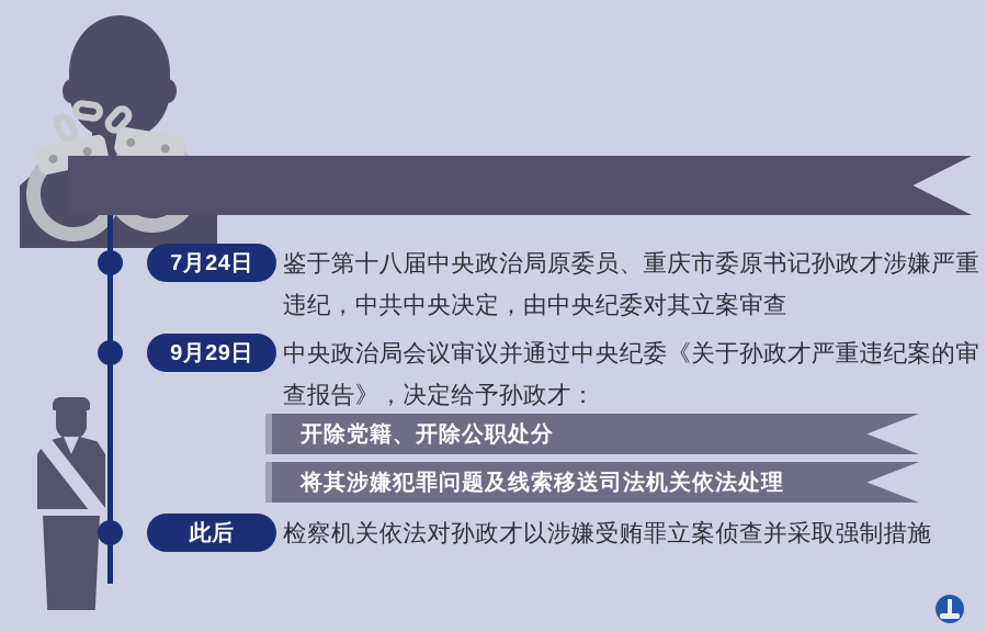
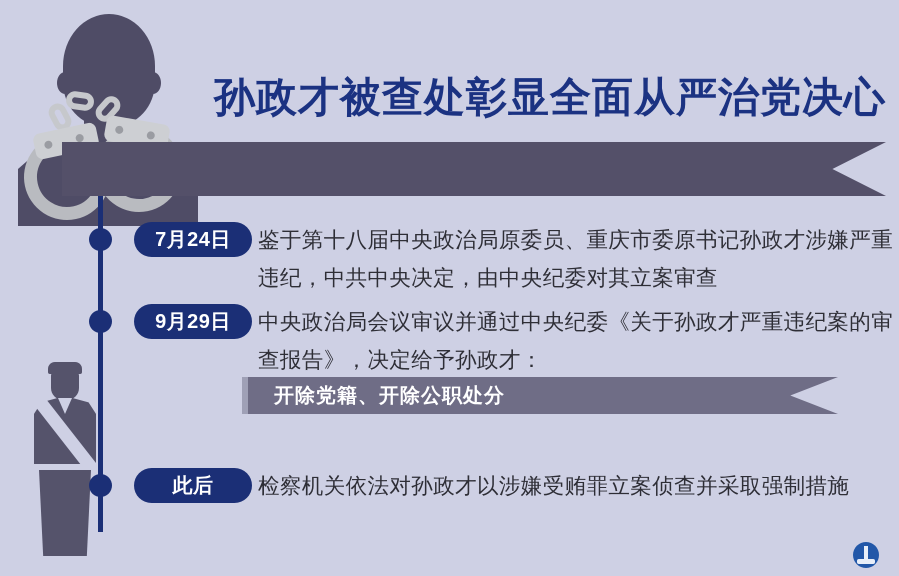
+ 孙政才被查处彰显全面从严治党决心
  7月24日
  鉴于第十八届中央政治局原委员、重庆市委原书记孙政才涉嫌严重违纪，中共中央决定，由中央纪委对其立案审查
  9月29日
  中央政治局会议审议并通过中央纪委《关于孙政才严重违纪案的审查报告》，决定给予孙政才：
  开除党籍、开除公职处分
- 将其涉嫌犯罪问题及线索移送司法机关依法处理
  此后
  检察机关依法对孙政才以涉嫌受贿罪立案侦查并采取强制措施
